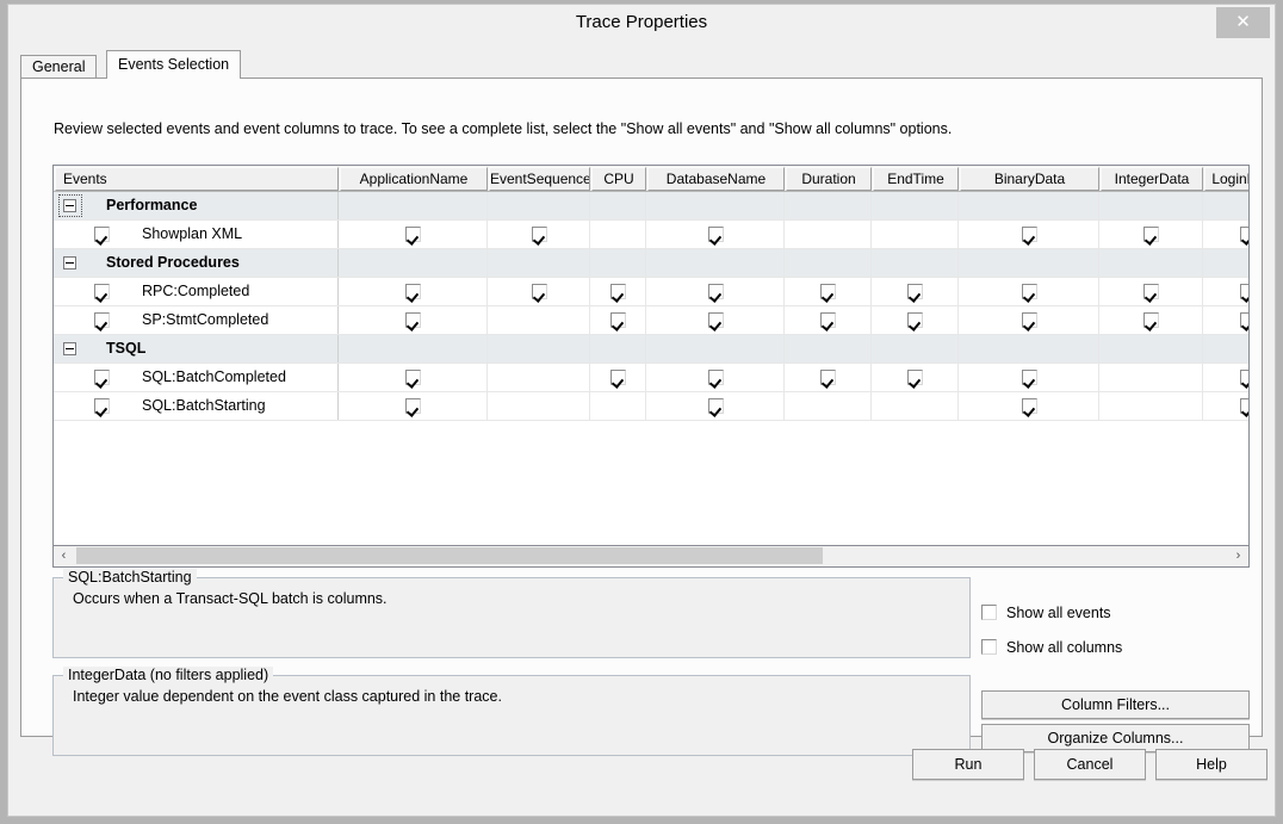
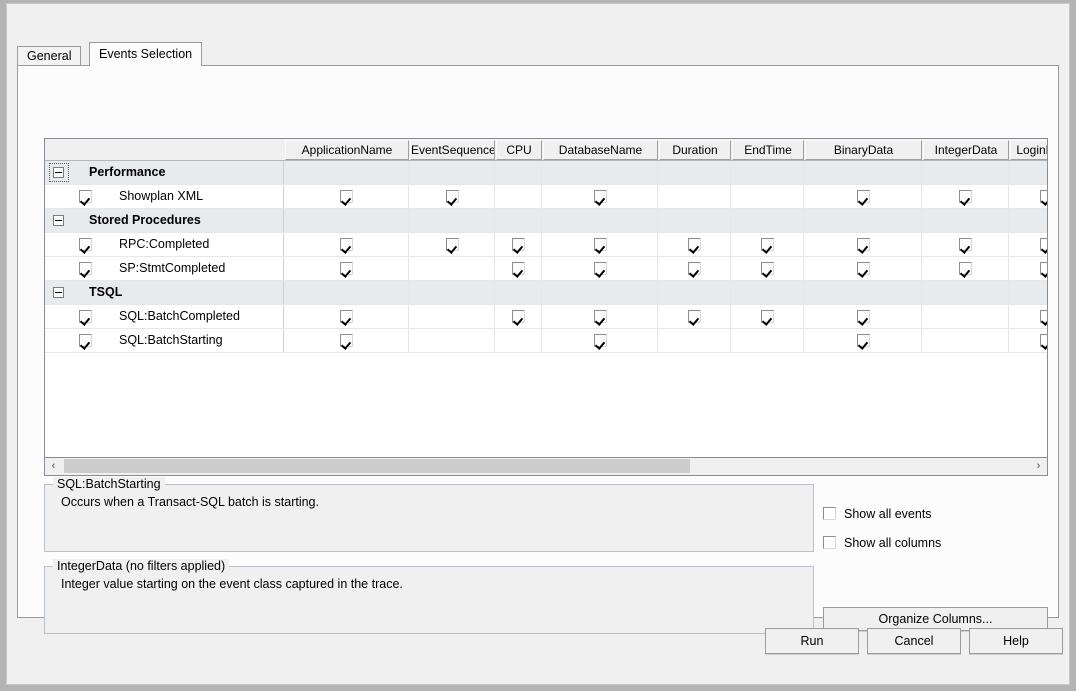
- Trace Properties
- ✕
  General
  Events Selection
- Review selected events and event columns to trace. To see a complete list, select the "Show all events" and "Show all columns" options.
- Events
  ApplicationName
  EventSequence
  CPU
  DatabaseName
  Duration
  EndTime
  BinaryData
  IntegerData
  Performance
  Showplan XML
  Stored Procedures
  RPC:Completed
  SP:StmtCompleted
  TSQL
  SQL:BatchCompleted
  SQL:BatchStarting
  ‹
  ›
  SQL:BatchStarting
- Occurs when a Transact-SQL batch is columns.
+ Occurs when a Transact-SQL batch is starting.
  IntegerData (no filters applied)
- Integer value dependent on the event class captured in the trace.
+ Integer value starting on the event class captured in the trace.
  Show all events
  Show all columns
- Column Filters...
  Organize Columns...
  Run
  Cancel
  Help
